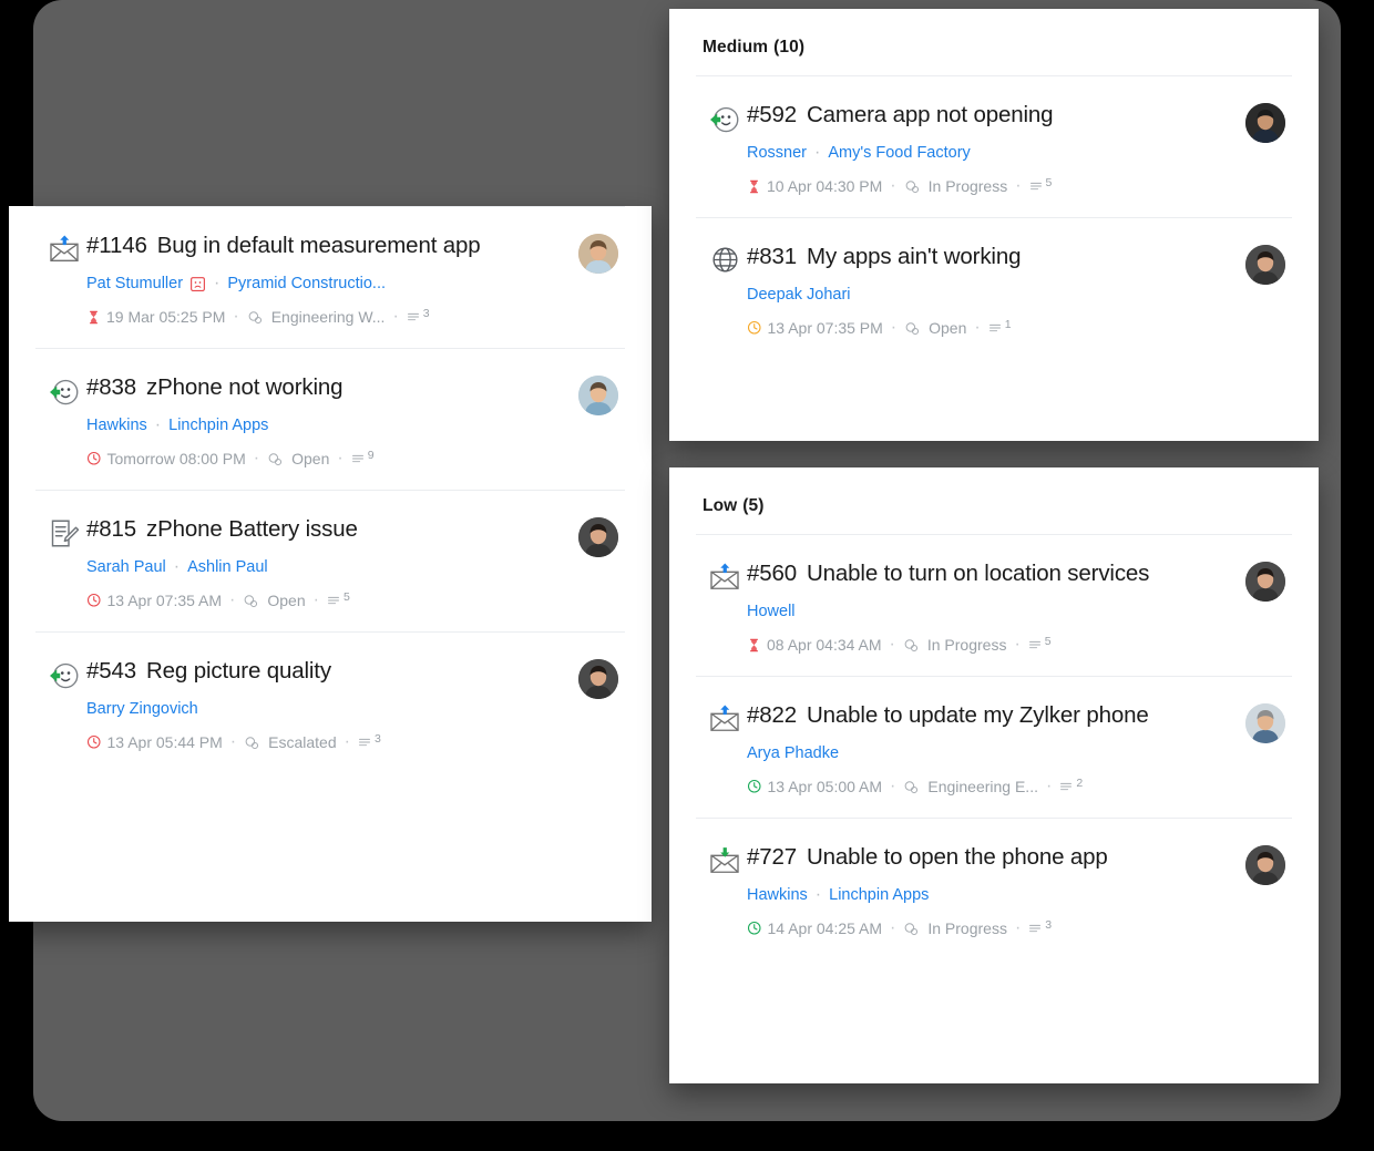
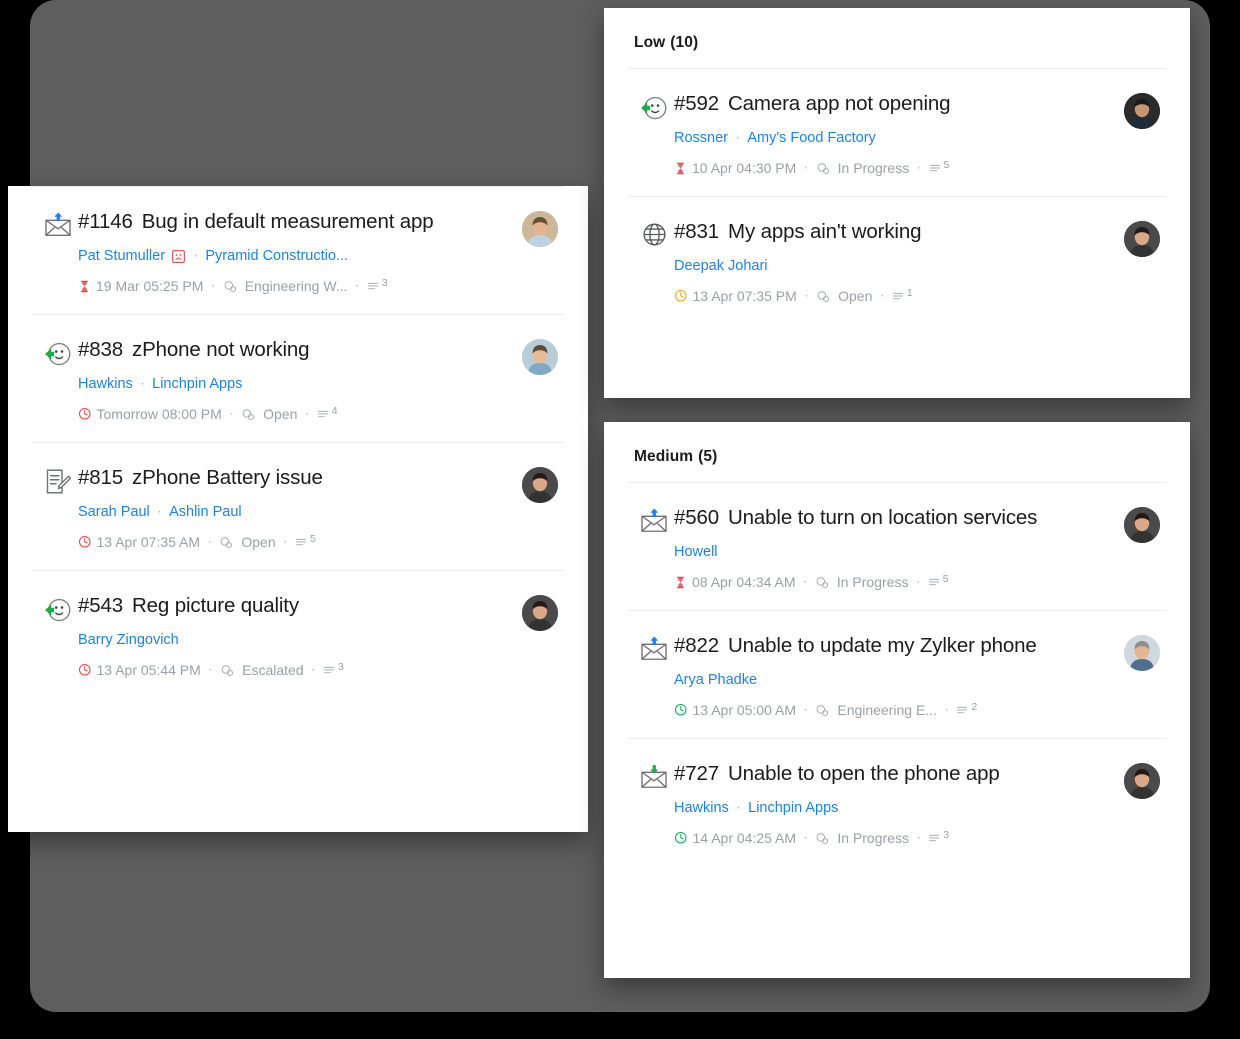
  #1146 Bug in default measurement app
  Pat Stumuller
  ·
  Pyramid Constructio...
  19 Mar 05:25 PM
  ·
  Engineering W...
  ·
  3
  #838 zPhone not working
  Hawkins
  ·
  Linchpin Apps
  Tomorrow 08:00 PM
  ·
  Open
  ·
- 9
+ 4
  #815 zPhone Battery issue
  Sarah Paul
  ·
  Ashlin Paul
  13 Apr 07:35 AM
  ·
  Open
  ·
  5
  #543 Reg picture quality
  Barry Zingovich
  13 Apr 05:44 PM
  ·
  Escalated
  ·
  3
- Medium (10)
+ Low (10)
  #592 Camera app not opening
  Rossner
  ·
  Amy's Food Factory
  10 Apr 04:30 PM
  ·
  In Progress
  ·
  5
  #831 My apps ain't working
  Deepak Johari
  13 Apr 07:35 PM
  ·
  Open
  ·
  1
- Low (5)
+ Medium (5)
  #560 Unable to turn on location services
  Howell
  08 Apr 04:34 AM
  ·
  In Progress
  ·
  5
  #822 Unable to update my Zylker phone
  Arya Phadke
  13 Apr 05:00 AM
  ·
  Engineering E...
  ·
  2
  #727 Unable to open the phone app
  Hawkins
  ·
  Linchpin Apps
  14 Apr 04:25 AM
  ·
  In Progress
  ·
  3
